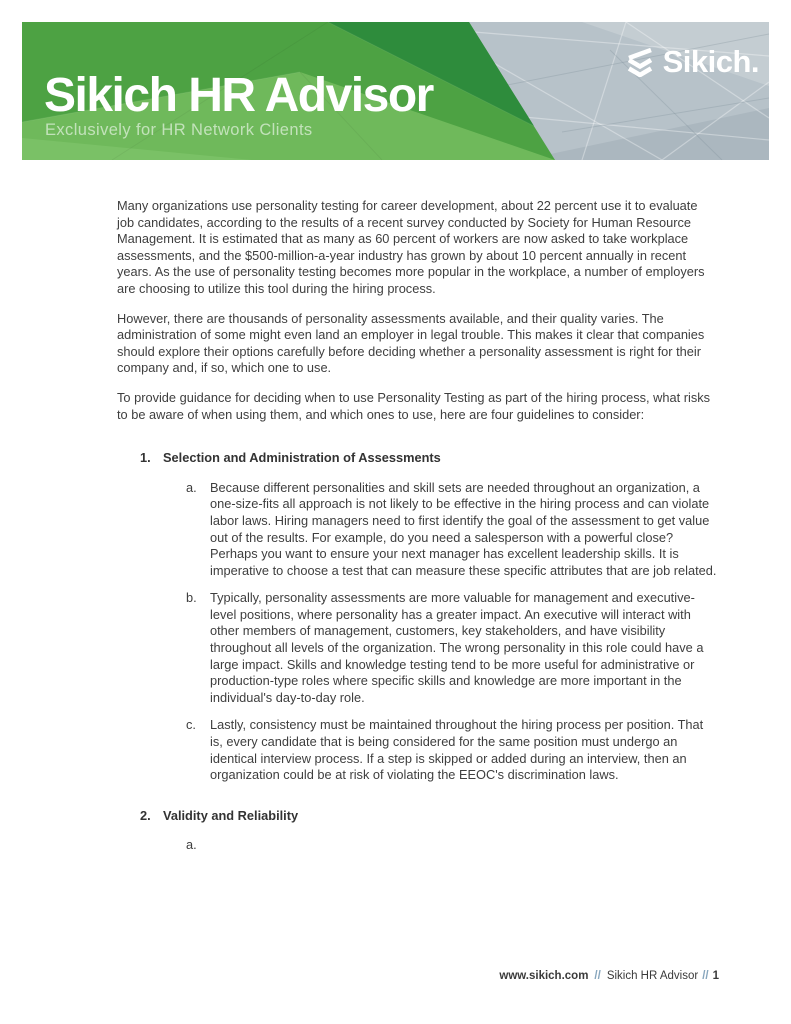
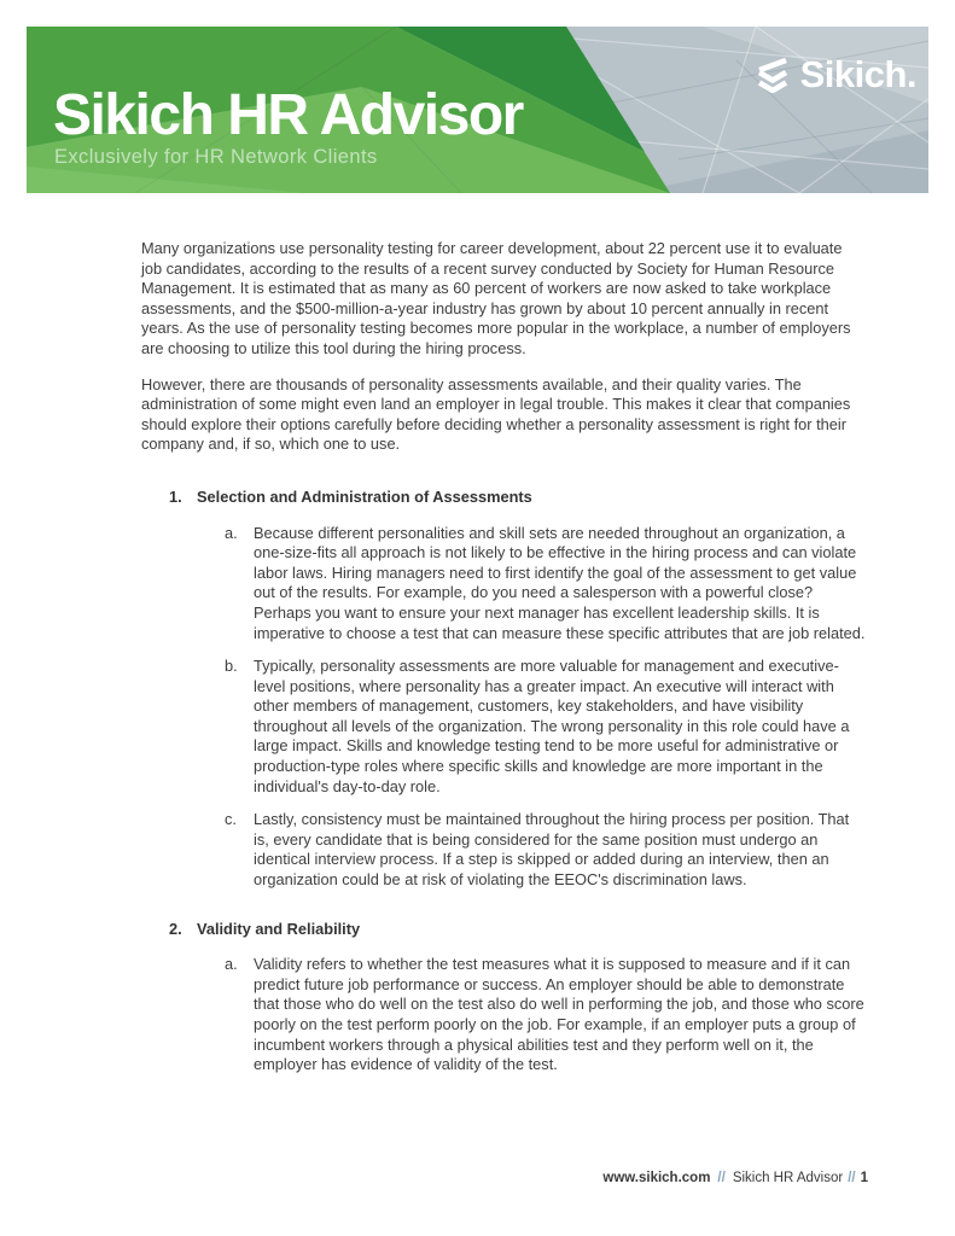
  Sikich HR Advisor
  Exclusively for HR Network Clients
  Sikich.
  Many organizations use personality testing for career development, about 22 percent use it to evaluate job candidates, according to the results of a recent survey conducted by Society for Human Resource Management. It is estimated that as many as 60 percent of workers are now asked to take workplace assessments, and the $500-million-a-year industry has grown by about 10 percent annually in recent years. As the use of personality testing becomes more popular in the workplace, a number of employers are choosing to utilize this tool during the hiring process.
  However, there are thousands of personality assessments available, and their quality varies. The administration of some might even land an employer in legal trouble. This makes it clear that companies should explore their options carefully before deciding whether a personality assessment is right for their company and, if so, which one to use.
- To provide guidance for deciding when to use Personality Testing as part of the hiring process, what risks to be aware of when using them, and which ones to use, here are four guidelines to consider:
  1.
  Selection and Administration of Assessments
  a.
  Because different personalities and skill sets are needed throughout an organization, a one-size-fits all approach is not likely to be effective in the hiring process and can violate labor laws. Hiring managers need to first identify the goal of the assessment to get value out of the results. For example, do you need a salesperson with a powerful close? Perhaps you want to ensure your next manager has excellent leadership skills. It is imperative to choose a test that can measure these specific attributes that are job related.
  b.
  Typically, personality assessments are more valuable for management and executive-level positions, where personality has a greater impact. An executive will interact with other members of management, customers, key stakeholders, and have visibility throughout all levels of the organization. The wrong personality in this role could have a large impact. Skills and knowledge testing tend to be more useful for administrative or production-type roles where specific skills and knowledge are more important in the individual's day-to-day role.
  c.
  Lastly, consistency must be maintained throughout the hiring process per position. That is, every candidate that is being considered for the same position must undergo an identical interview process. If a step is skipped or added during an interview, then an organization could be at risk of violating the EEOC's discrimination laws.
  2.
  Validity and Reliability
  a.
+ Validity refers to whether the test measures what it is supposed to measure and if it can predict future job performance or success. An employer should be able to demonstrate that those who do well on the test also do well in performing the job, and those who score poorly on the test perform poorly on the job. For example, if an employer puts a group of incumbent workers through a physical abilities test and they perform well on it, the employer has evidence of validity of the test.
  www.sikich.com // Sikich HR Advisor // 1
